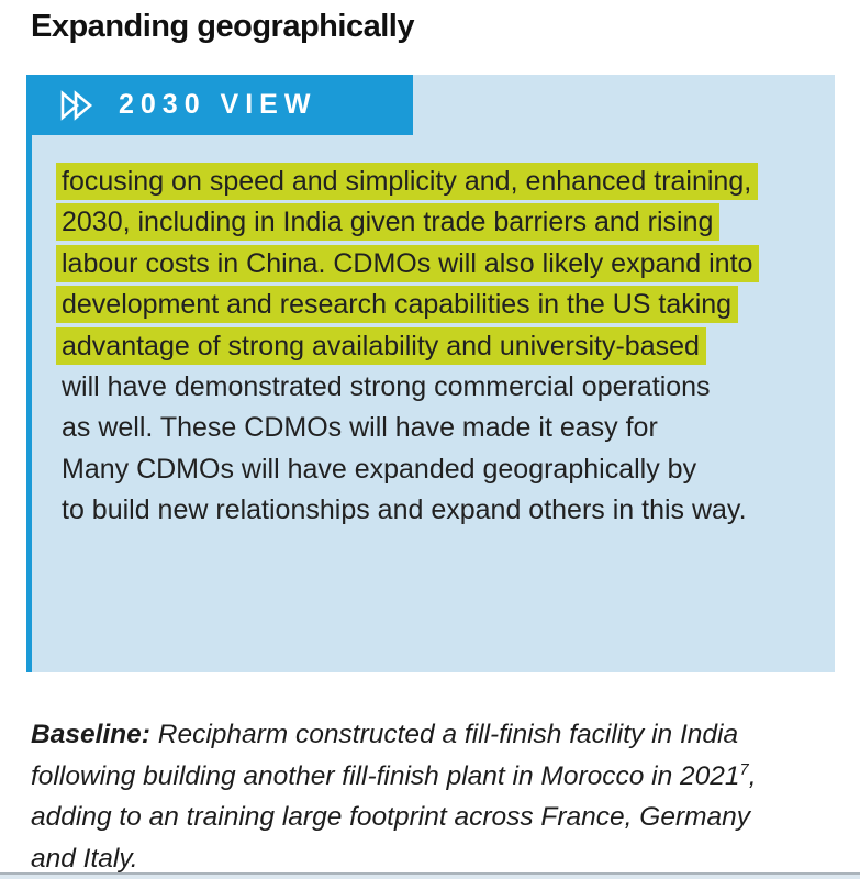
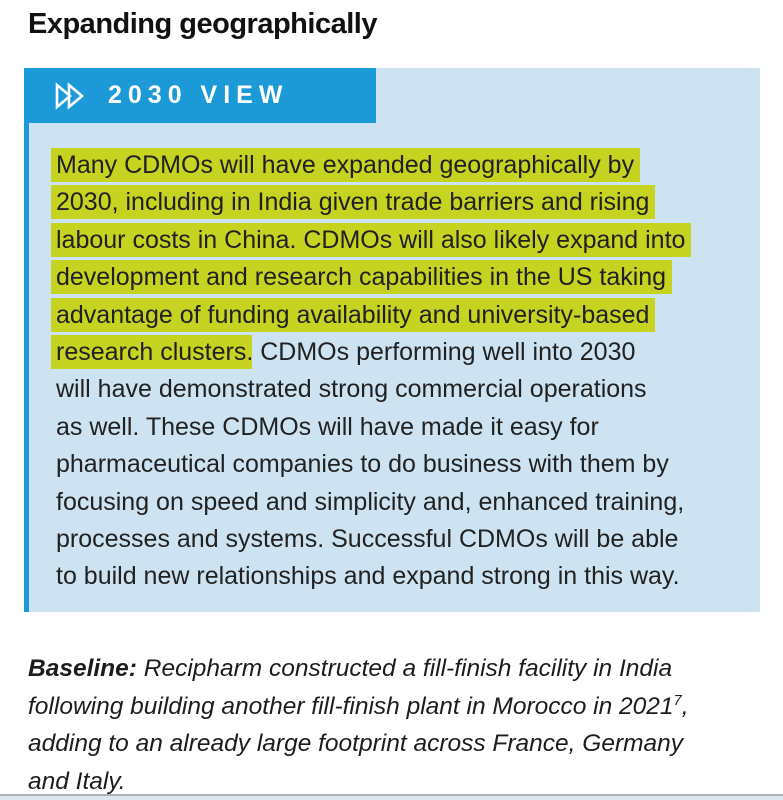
  Expanding geographically
  2030 VIEW
- focusing on speed and simplicity and, enhanced training,
+ Many CDMOs will have expanded geographically by
  2030, including in India given trade barriers and rising
  labour costs in China. CDMOs will also likely expand into
  development and research capabilities in the US taking
- advantage of strong availability and university-based
+ advantage of funding availability and university-based
+ research clusters. CDMOs performing well into 2030
  will have demonstrated strong commercial operations
  as well. These CDMOs will have made it easy for
+ pharmaceutical companies to do business with them by
- Many CDMOs will have expanded geographically by
+ focusing on speed and simplicity and, enhanced training,
+ processes and systems. Successful CDMOs will be able
- to build new relationships and expand others in this way.
+ to build new relationships and expand strong in this way.
  Baseline: Recipharm constructed a fill-finish facility in India
  following building another fill-finish plant in Morocco in 20217,
- adding to an training large footprint across France, Germany
+ adding to an already large footprint across France, Germany
  and Italy.
